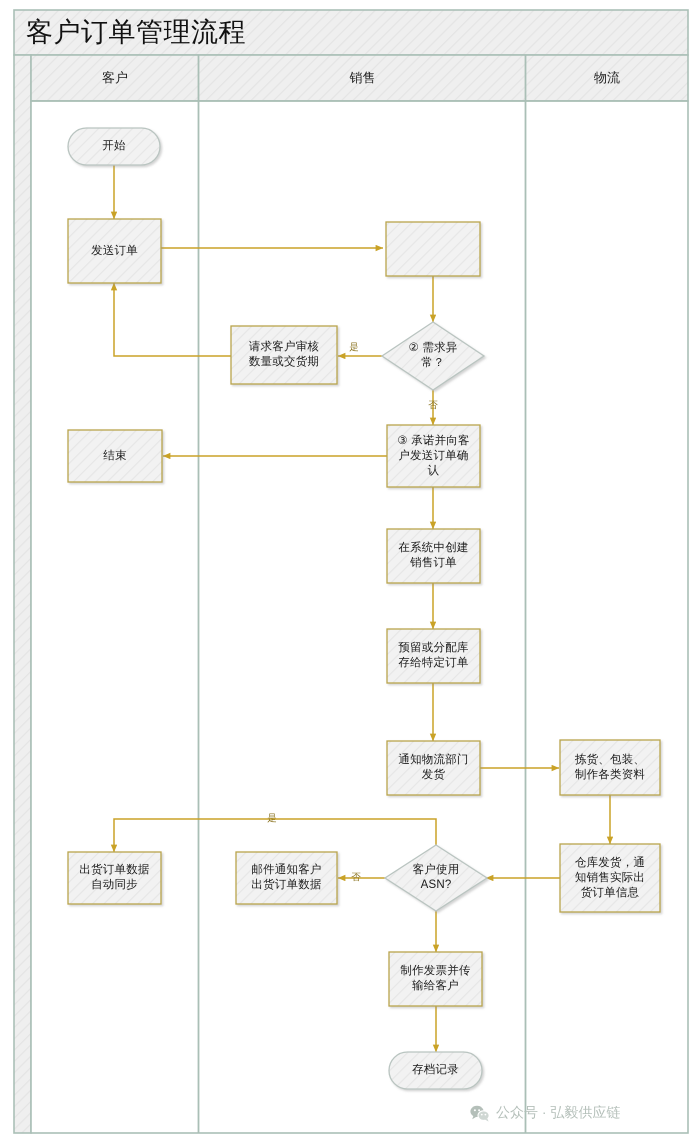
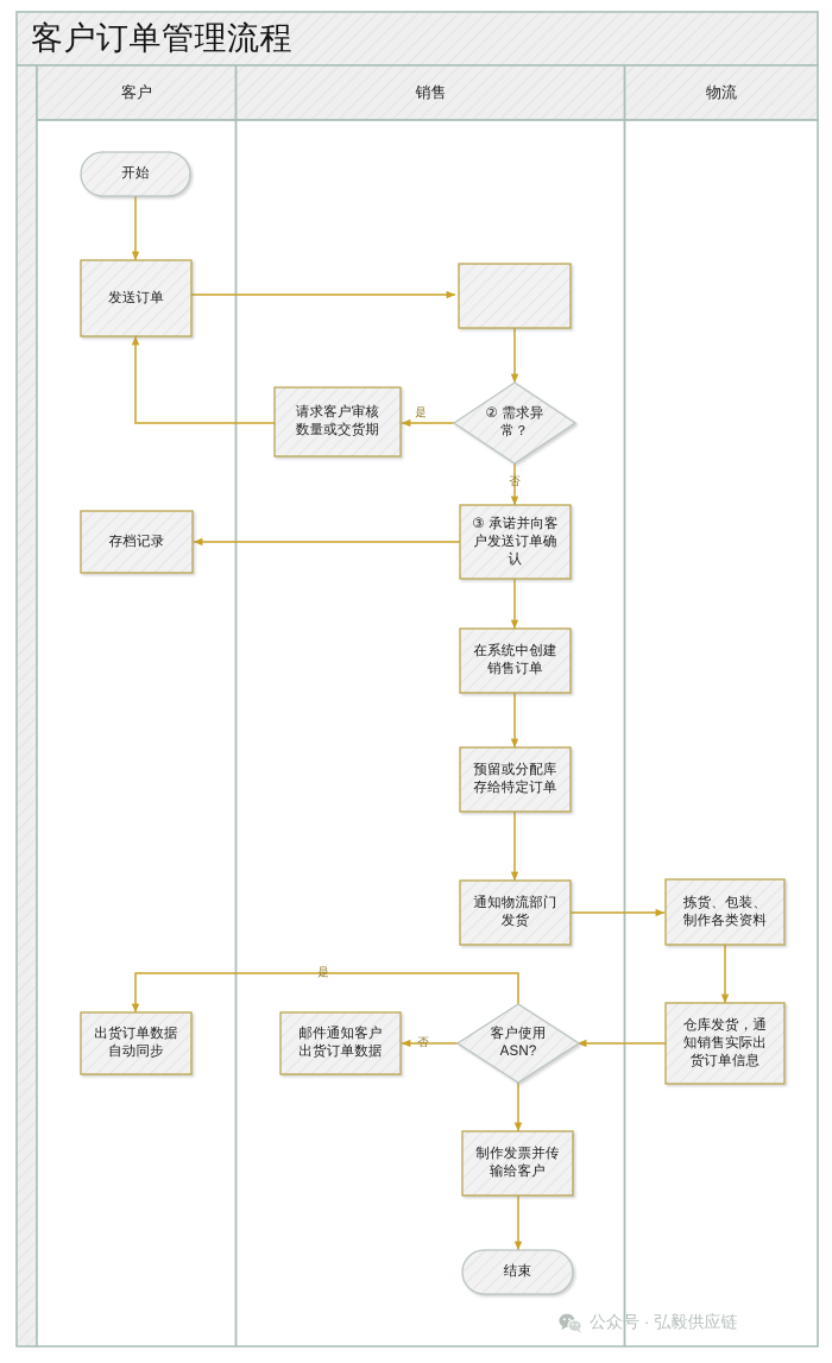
  客户订单管理流程
  客户
  销售
  物流
  开始
  发送订单
  ② 需求异
  常？
  请求客户审核
  数量或交货期
  ③ 承诺并向客
  户发送订单确
  认
- 结束
+ 存档记录
  在系统中创建
  销售订单
  预留或分配库
  存给特定订单
  通知物流部门
  发货
  拣货、包装、
  制作各类资料
  仓库发货，通
  知销售实际出
  货订单信息
  客户使用
  ASN?
  出货订单数据
  自动同步
  邮件通知客户
  出货订单数据
  制作发票并传
  输给客户
- 存档记录
+ 结束
  是
  否
  是
  否
  公众号 · 弘毅供应链
